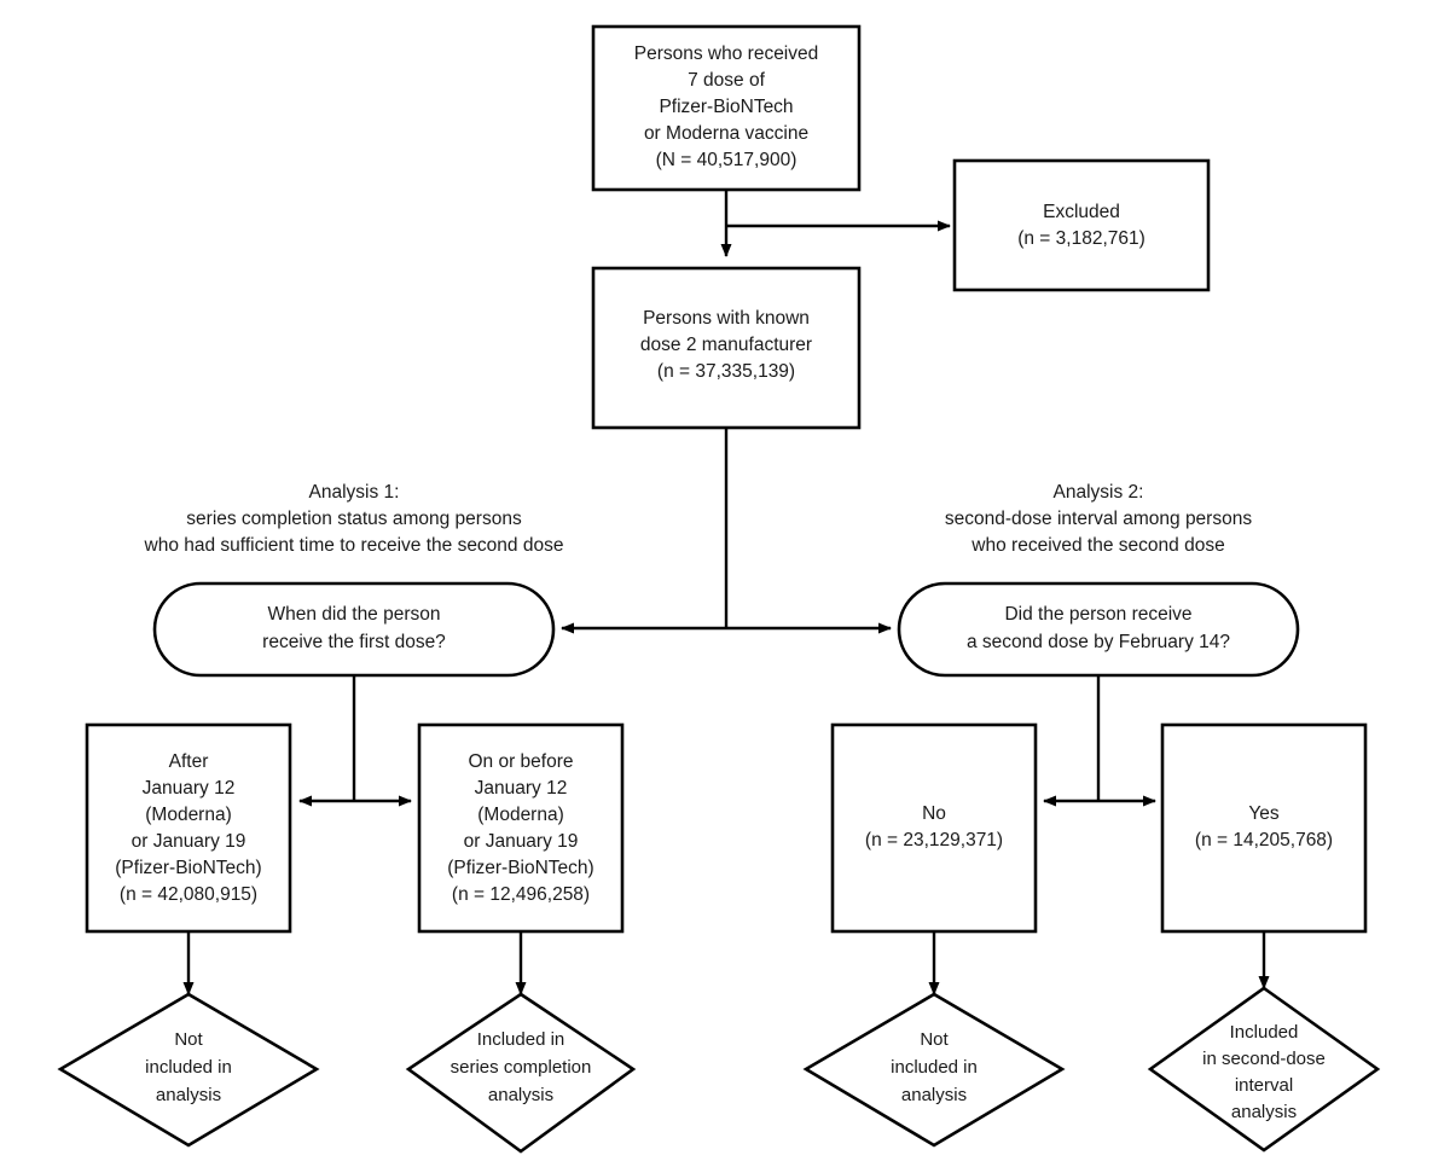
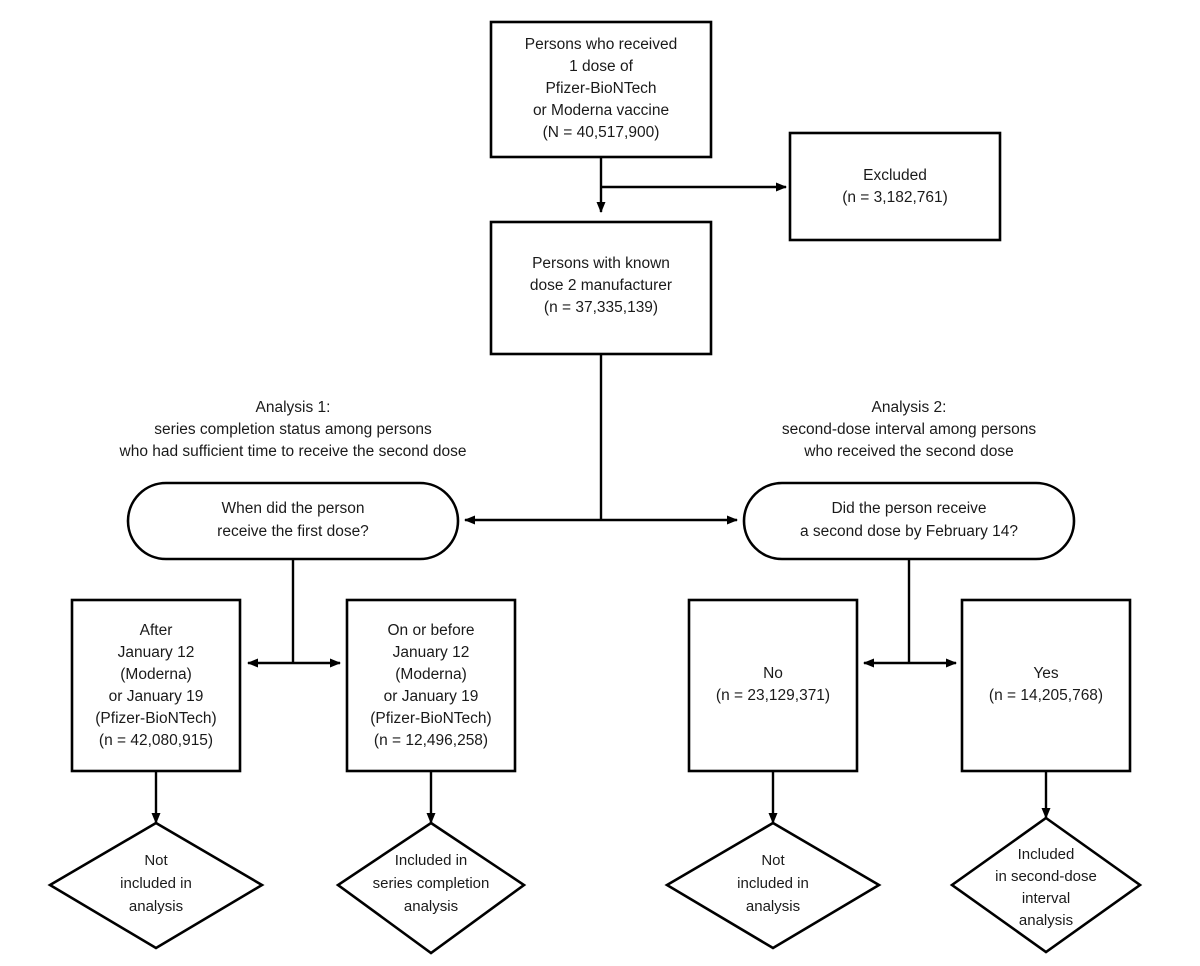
  Persons who received
- 7 dose of
+ 1 dose of
  Pfizer-BioNTech
  or Moderna vaccine
  (N = 40,517,900)
  Excluded
  (n = 3,182,761)
  Persons with known
  dose 2 manufacturer
  (n = 37,335,139)
  Analysis 1:
  series completion status among persons
  who had sufficient time to receive the second dose
  Analysis 2:
  second-dose interval among persons
  who received the second dose
  When did the person
  receive the first dose?
  Did the person receive
  a second dose by February 14?
  After
  January 12
  (Moderna)
  or January 19
  (Pfizer-BioNTech)
  (n = 42,080,915)
  On or before
  January 12
  (Moderna)
  or January 19
  (Pfizer-BioNTech)
  (n = 12,496,258)
  No
  (n = 23,129,371)
  Yes
  (n = 14,205,768)
  Not
  included in
  analysis
  Included in
  series completion
  analysis
  Not
  included in
  analysis
  Included
  in second-dose
  interval
  analysis
